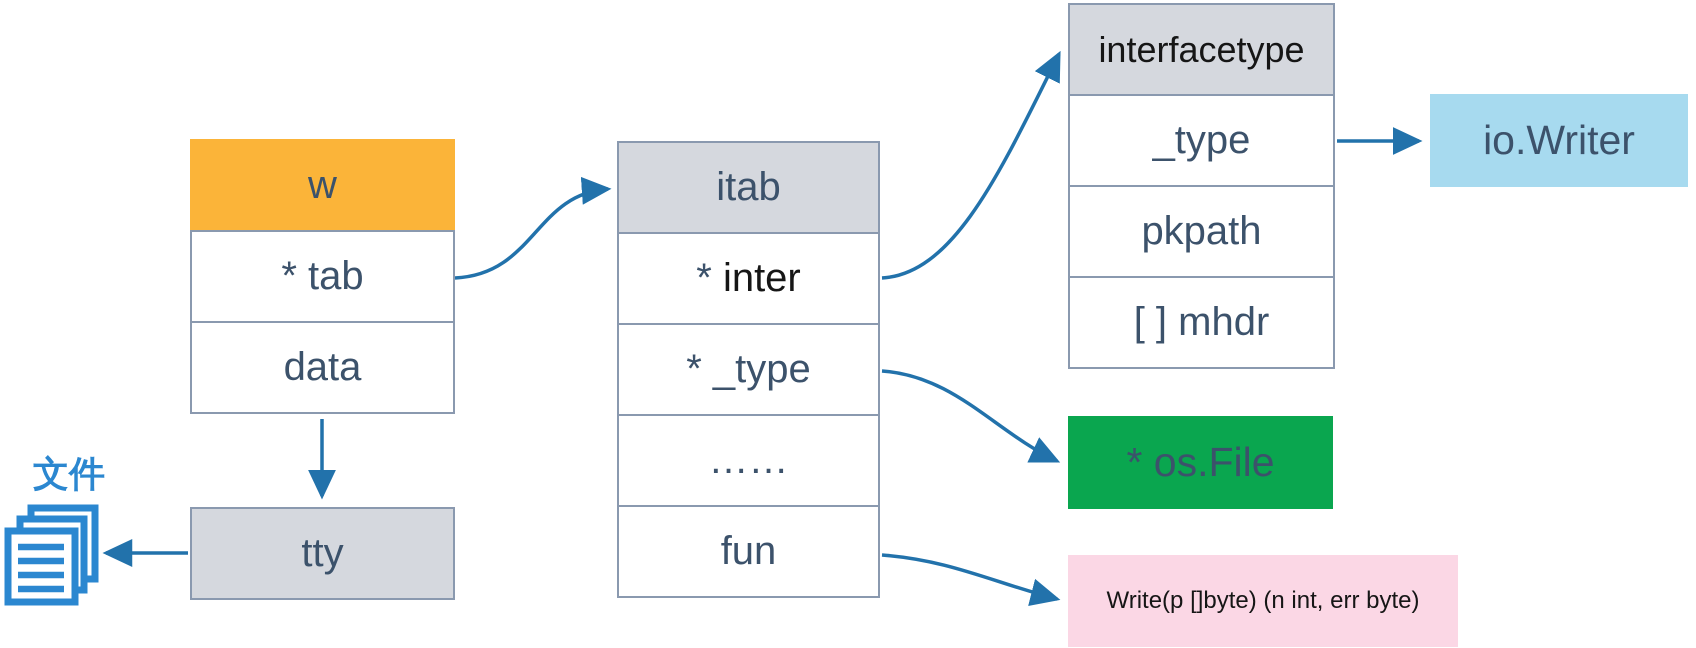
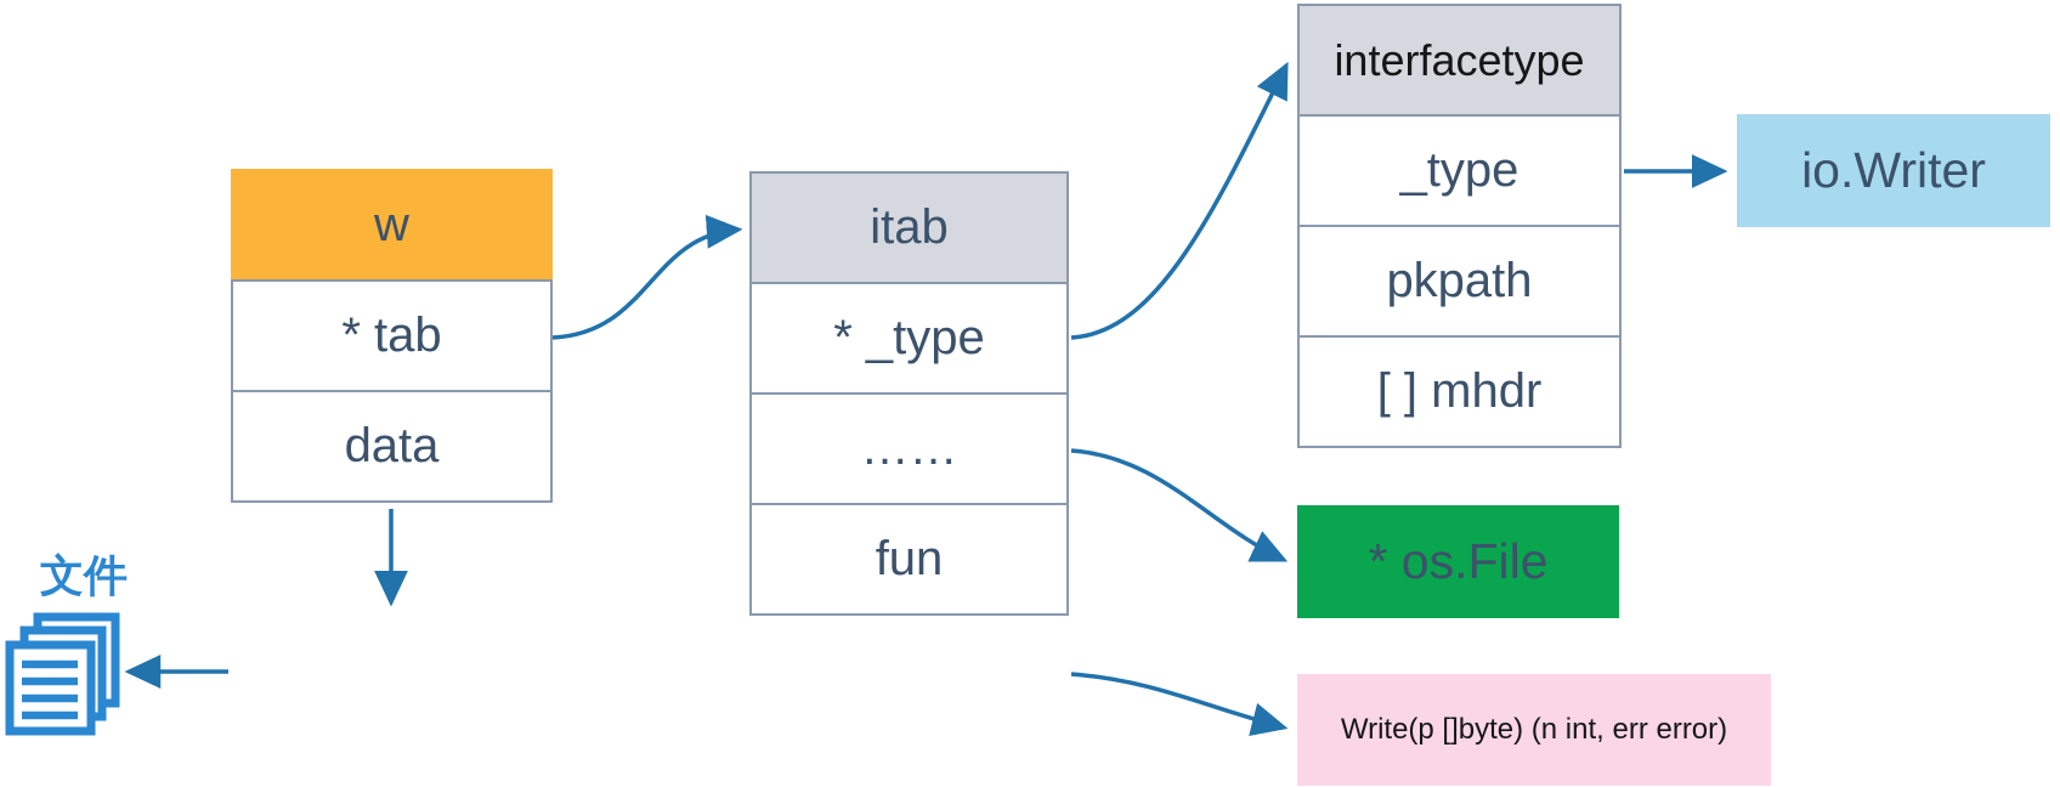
  w
  * tab
  data
  itab
- *
- inter
  * _type
  ……
  fun
  interfacetype
  _type
  pkpath
  [ ] mhdr
  io.Writer
  * os.File
- Write(p []byte) (n int, err byte)
+ Write(p []byte) (n int, err error)
- tty
  文件
